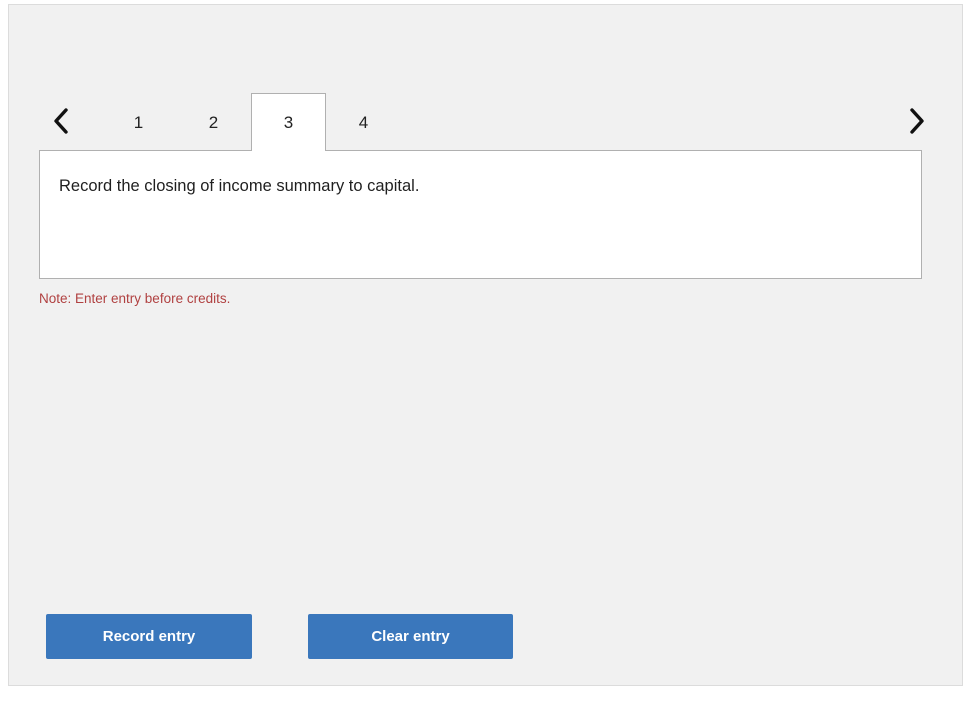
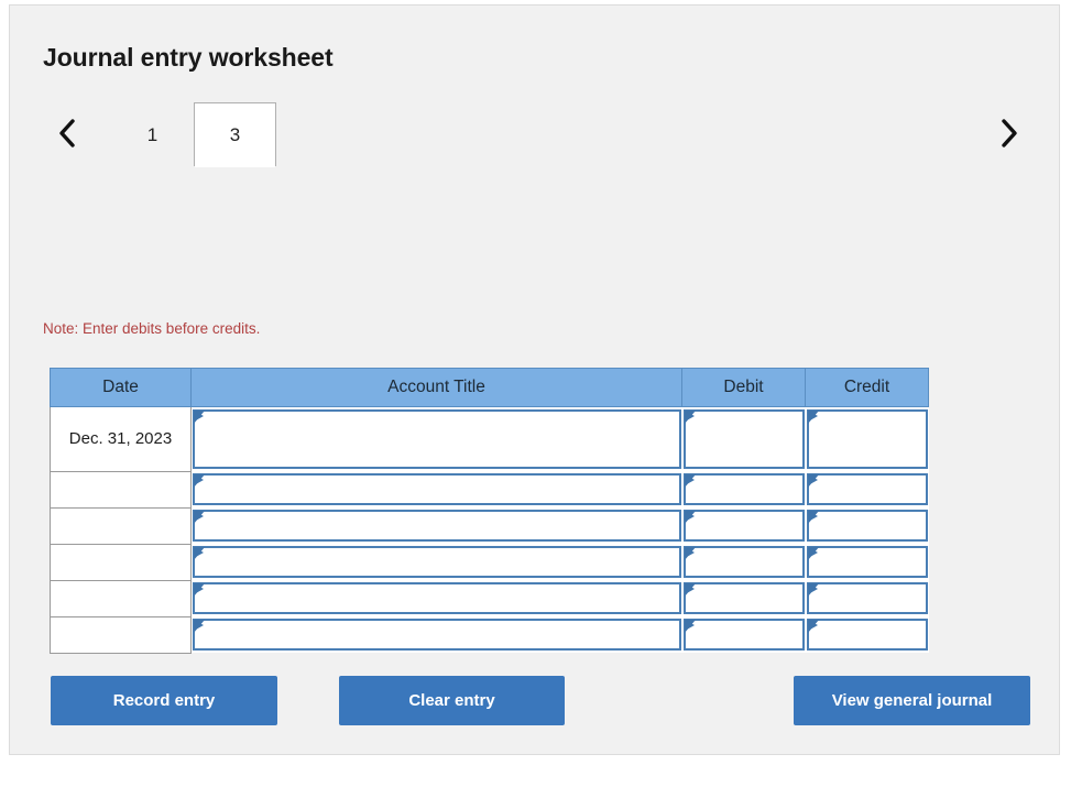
+ Journal entry worksheet
  1
- 2
  3
- 4
- Record the closing of income summary to capital.
- Note: Enter entry before credits.
+ Note: Enter debits before credits.
+ Date	Account Title	Debit	Credit
+ Dec. 31, 2023
  Record entry
  Clear entry
+ View general journal
